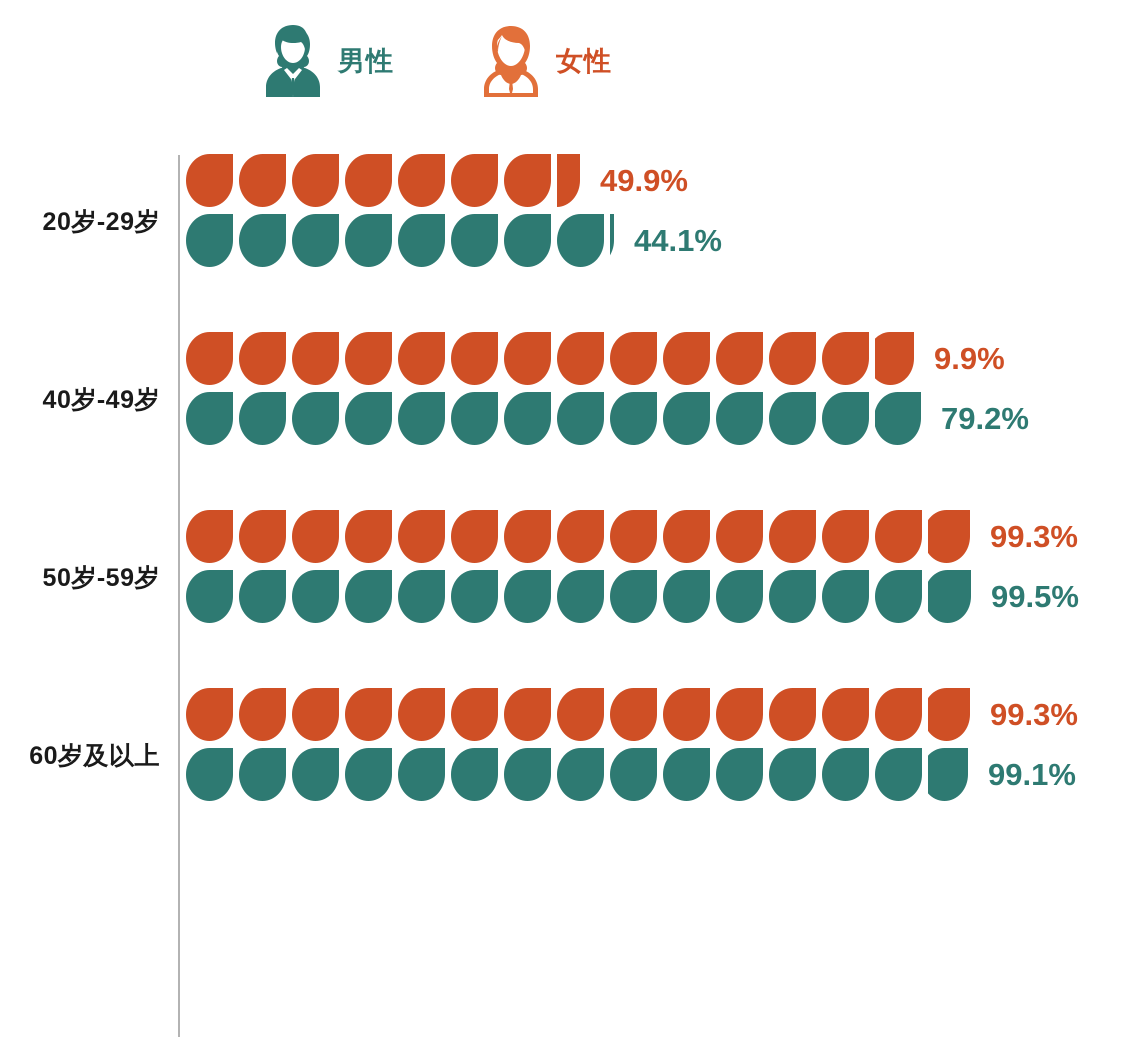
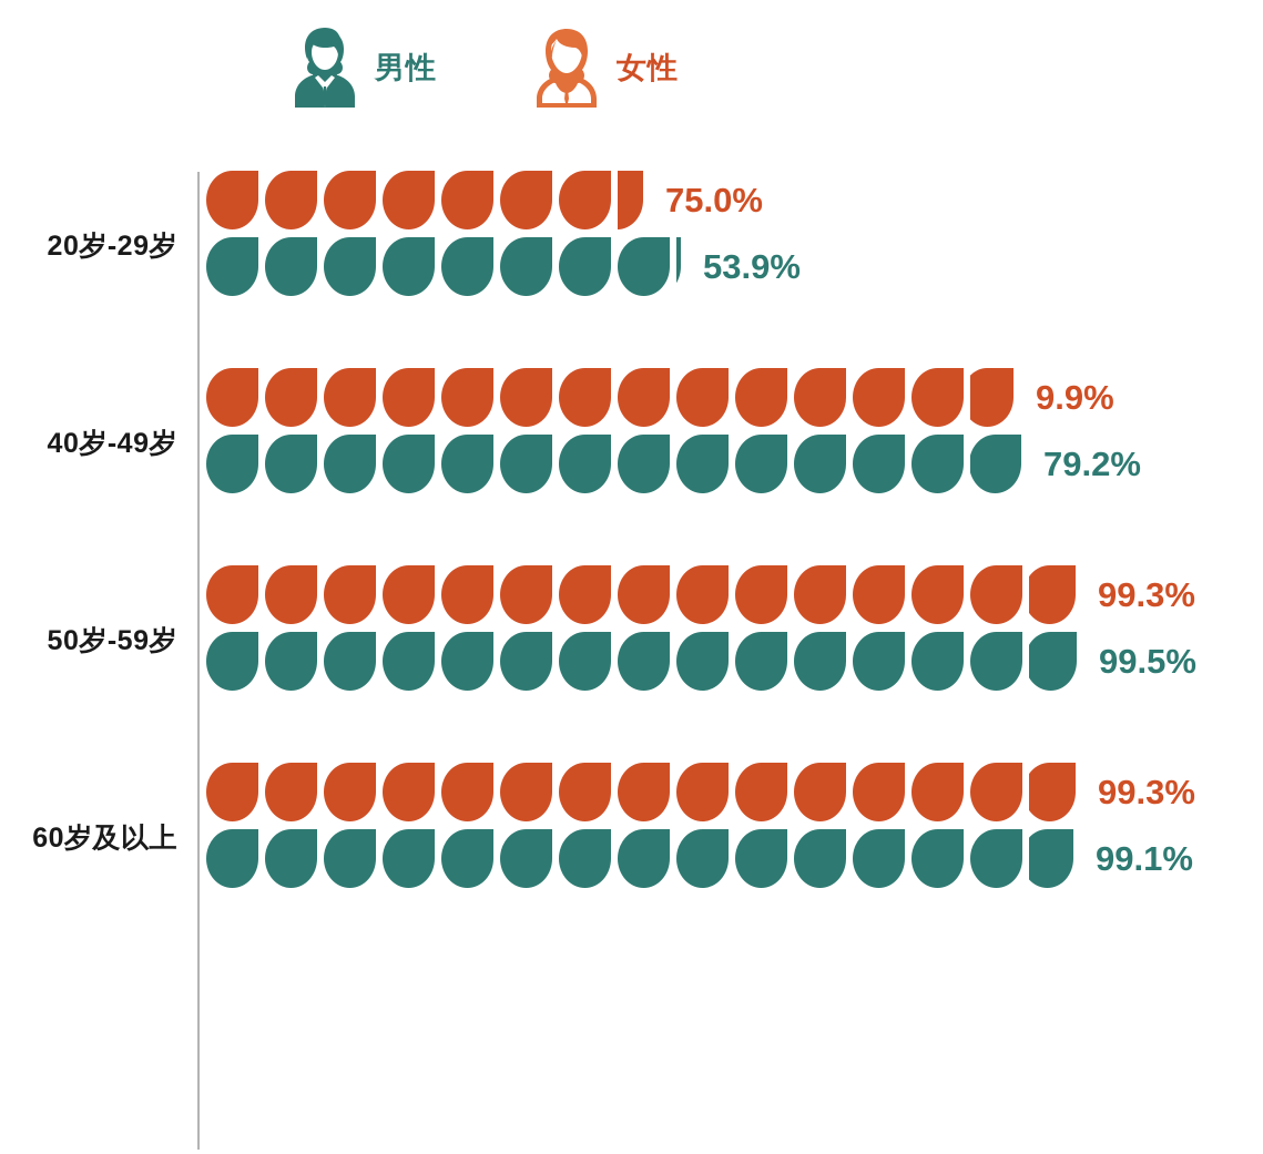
  男性
  女性
  20岁-29岁
- 49.9%
+ 75.0%
- 44.1%
+ 53.9%
  40岁-49岁
  9.9%
  79.2%
  50岁-59岁
  99.3%
  99.5%
  60岁及以上
  99.3%
  99.1%
